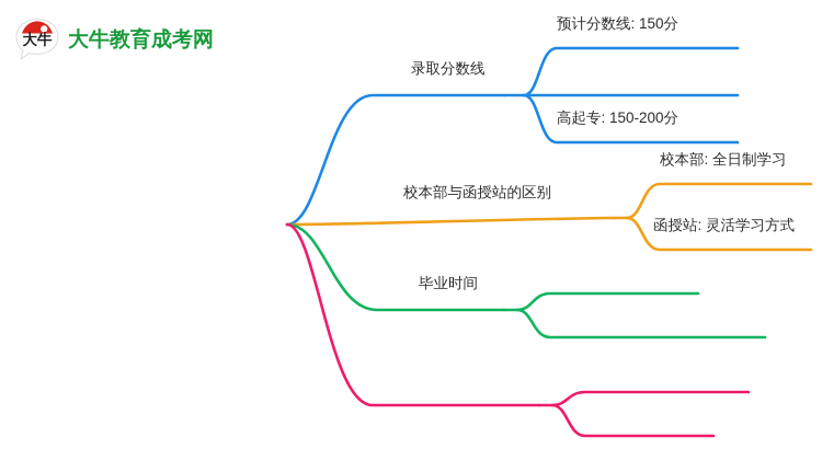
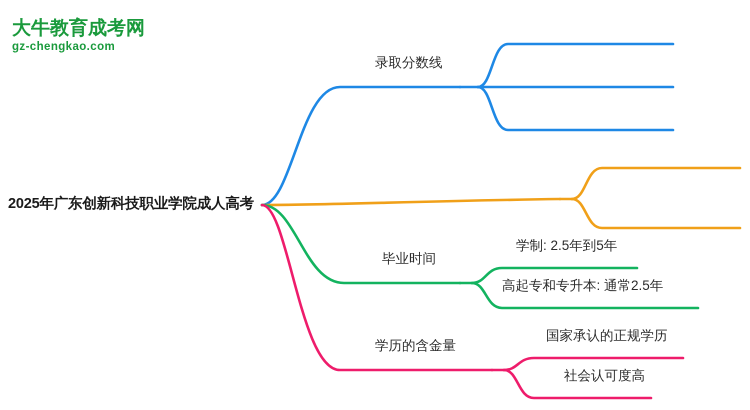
- 大牛
  大牛教育成考网
+ gz-chengkao.com
+ 2025年广东创新科技职业学院成人高考
  录取分数线
- 预计分数线: 150分
- 高起专: 150-200分
- 校本部与函授站的区别
- 校本部: 全日制学习
- 函授站: 灵活学习方式
  毕业时间
+ 学制: 2.5年到5年
+ 高起专和专升本: 通常2.5年
+ 学历的含金量
+ 国家承认的正规学历
+ 社会认可度高
